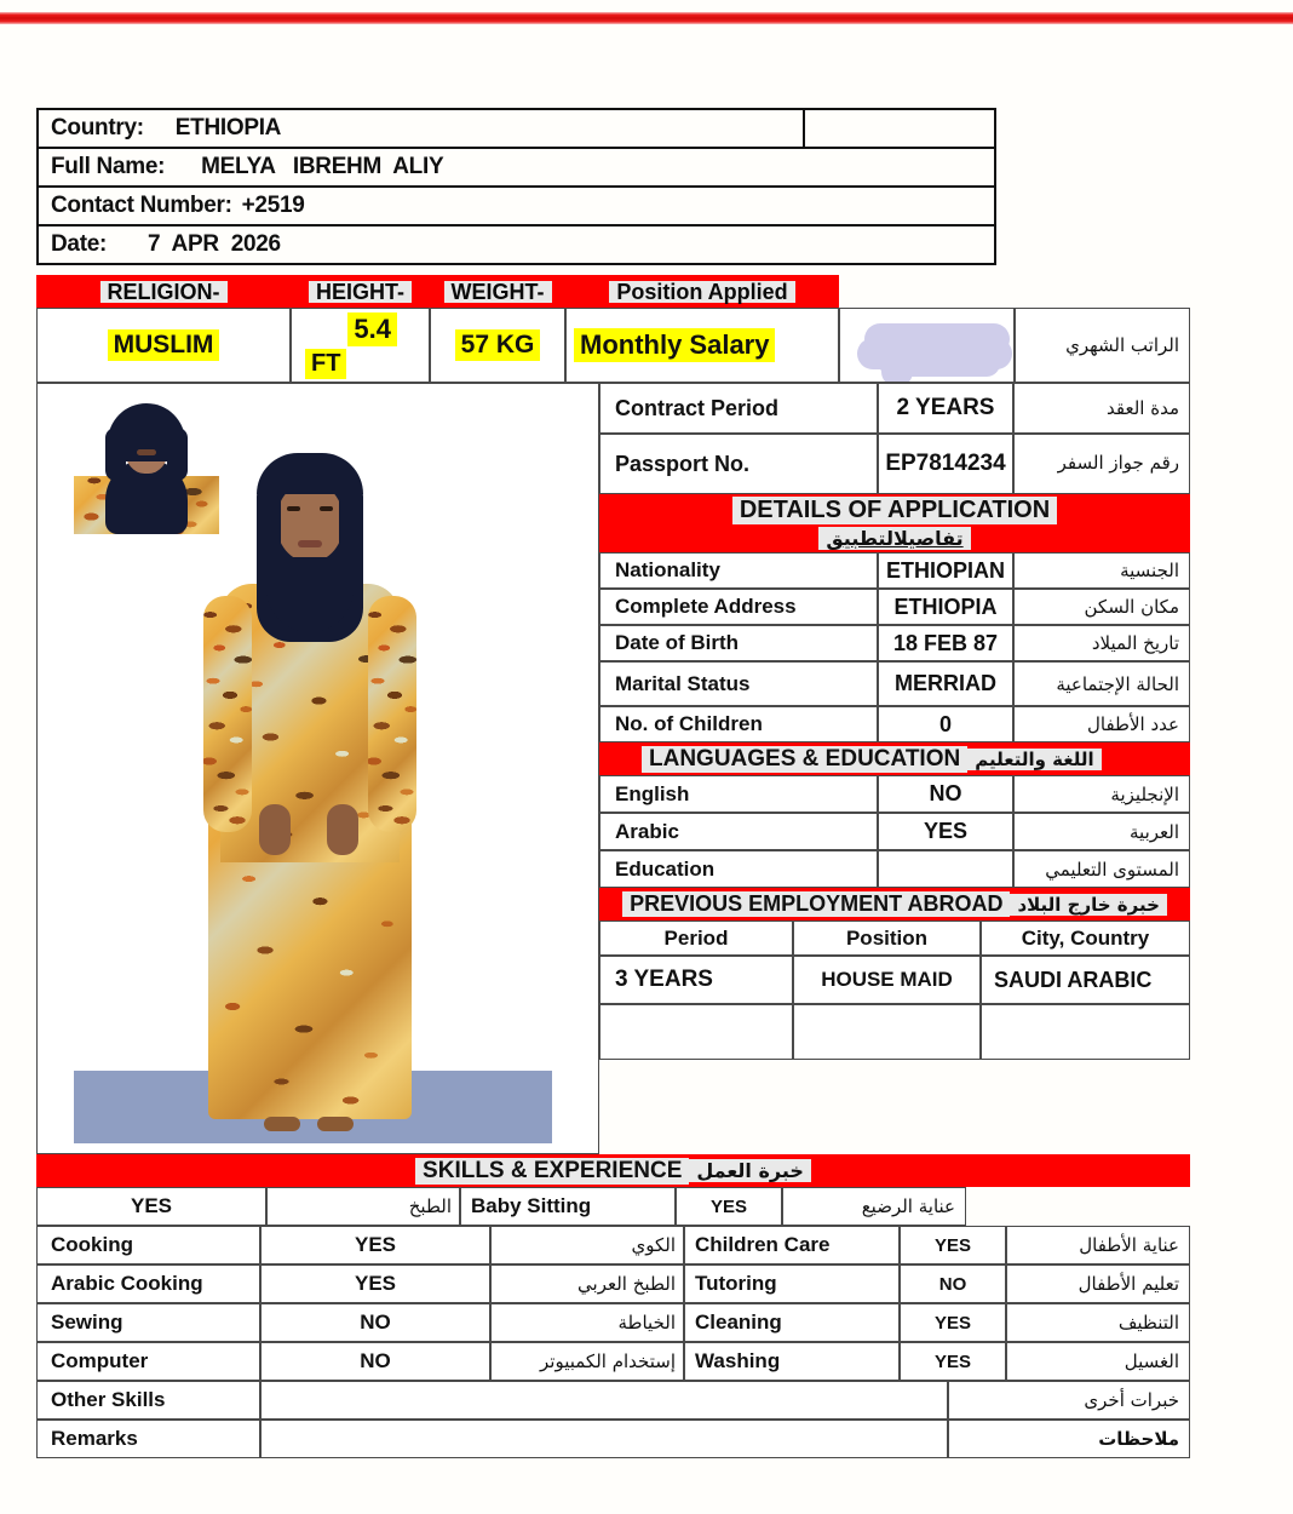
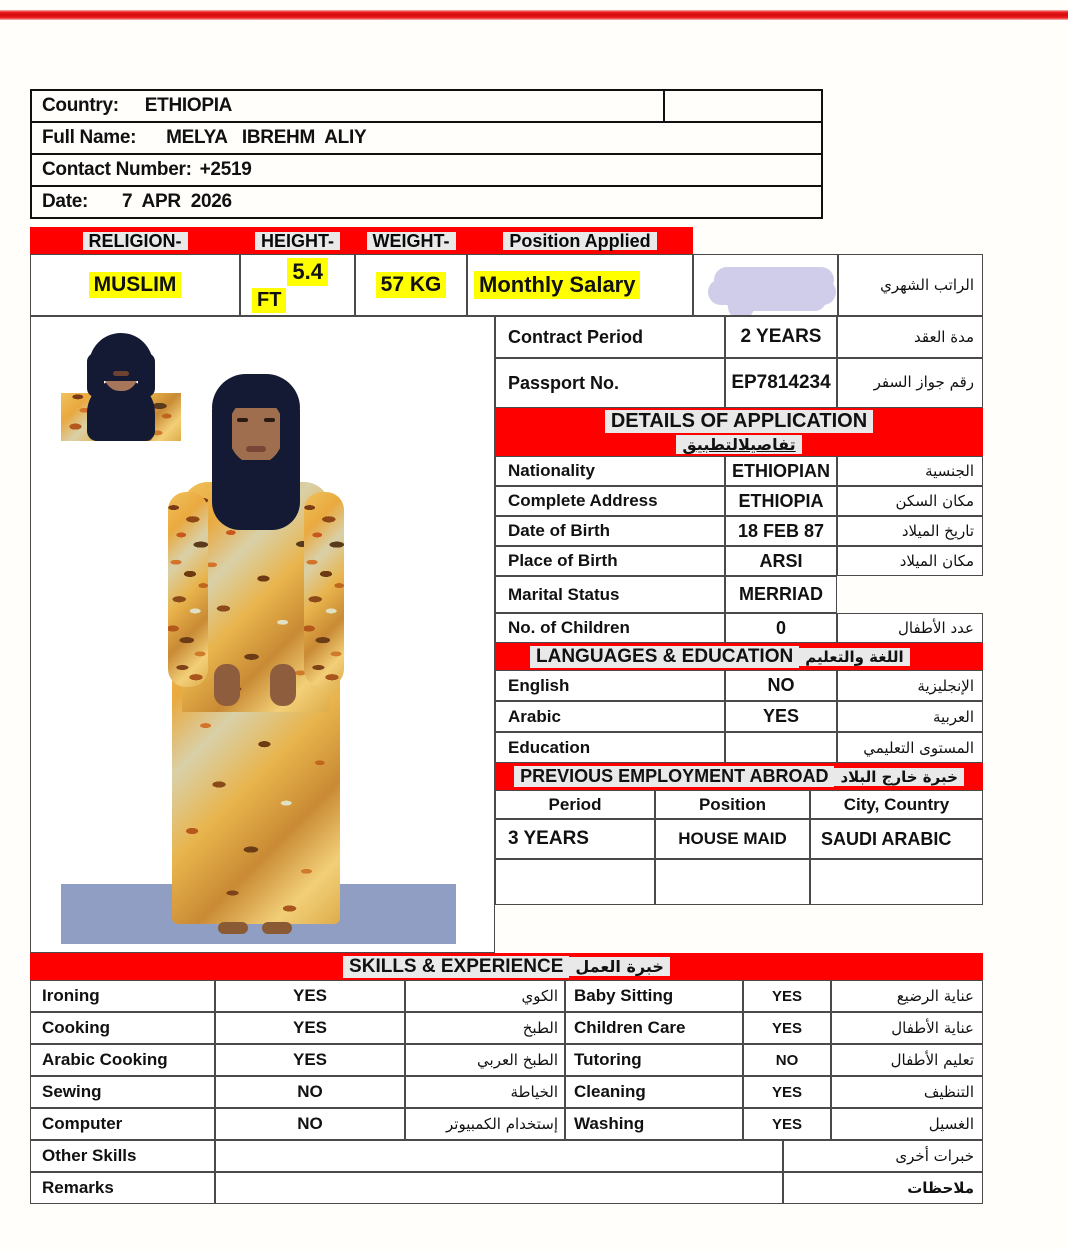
  Country: ETHIOPIA
  Full Name: MELYA IBREHM ALIY
  Contact Number: +2519
  Date: 7 APR 2026
  RELIGION-
  HEIGHT-
  WEIGHT-
  Position Applied
  MUSLIM
  5.4
  FT
  57 KG
  Monthly Salary
  الراتب الشهري
  Contract Period
  2 YEARS
  مدة العقد
  Passport No.
  EP7814234
  رقم جواز السفر
  DETAILS OF APPLICATION
  تفاصيلالتطبيق
  Nationality
  ETHIOPIAN
  الجنسية
  Complete Address
  ETHIOPIA
  مكان السكن
  Date of Birth
  18 FEB 87
  تاريخ الميلاد
+ Place of Birth
+ ARSI
+ مكان الميلاد
  Marital Status
  MERRIAD
- الحالة الإجتماعية
  No. of Children
  0
  عدد الأطفال
  LANGUAGES & EDUCATION
  اللغة والتعليم
  English
  NO
  الإنجليزية
  Arabic
  YES
  العربية
  Education
  المستوى التعليمي
  PREVIOUS EMPLOYMENT ABROAD
  خبرة خارج البلاد
  Period
  Position
  City, Country
  3 YEARS
  HOUSE MAID
  SAUDI ARABIC
  SKILLS & EXPERIENCE
  خبرة العمل
+ Ironing
  YES
- الطبخ
+ الكوي
  Baby Sitting
  YES
  عناية الرضيع
  Cooking
  YES
- الكوي
+ الطبخ
  Children Care
  YES
  عناية الأطفال
  Arabic Cooking
  YES
  الطبخ العربي
  Tutoring
  NO
  تعليم الأطفال
  Sewing
  NO
  الخياطة
  Cleaning
  YES
  التنظيف
  Computer
  NO
  إستخدام الكمبيوتر
  Washing
  YES
  الغسيل
  Other Skills
  خبرات أخرى
  Remarks
  ملاحظات
